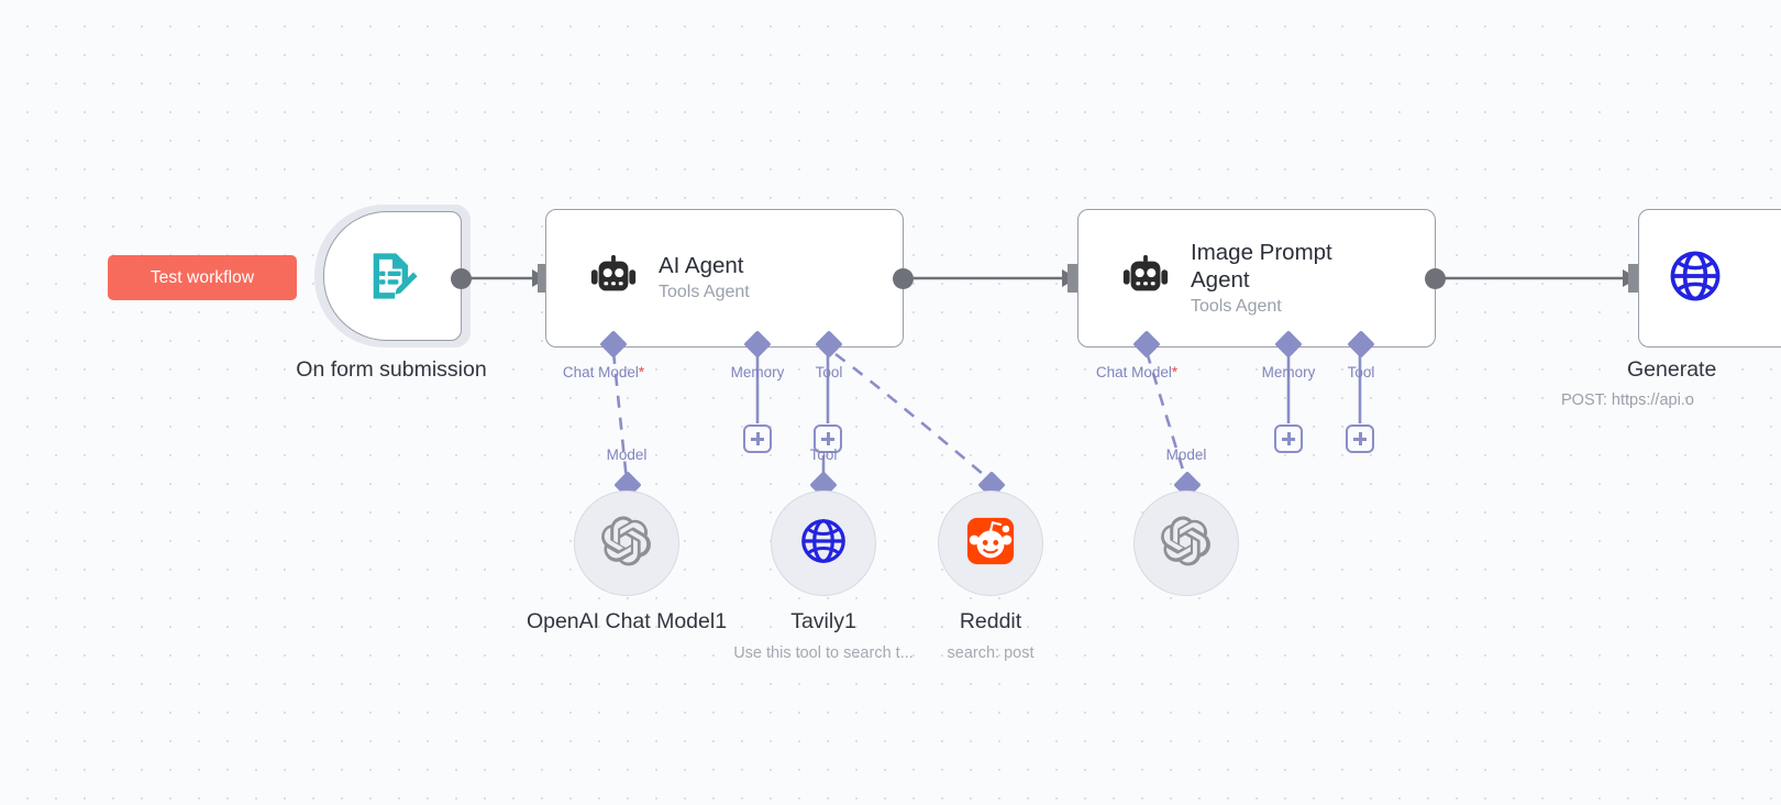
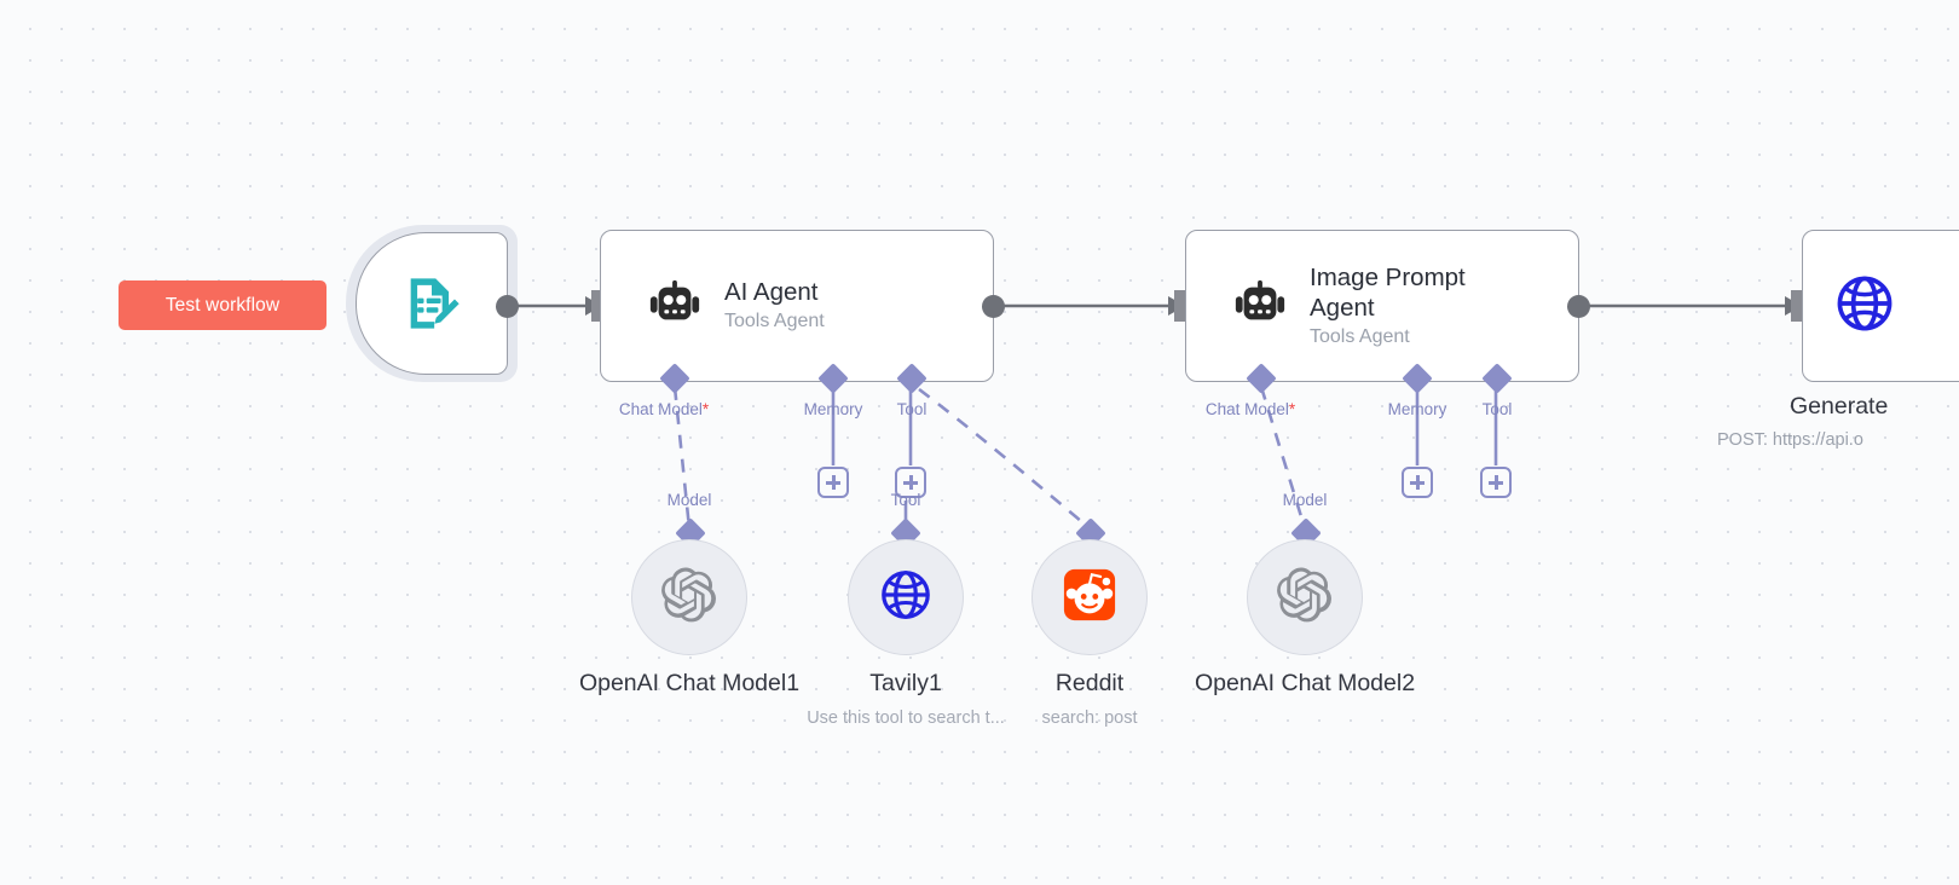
  Test workflow
- On form submission
  AI Agent
  Tools Agent
  Chat Model*
  Memory
  Tool
  Image Prompt
  Agent
  Tools Agent
  Chat Model*
  Memory
  Tool
  Generate
  POST: https://api.o
  Model
  Tool
  Model
  OpenAI Chat Model1
  Tavily1
  Use this tool to search t...
  Reddit
  search: post
+ OpenAI Chat Model2
